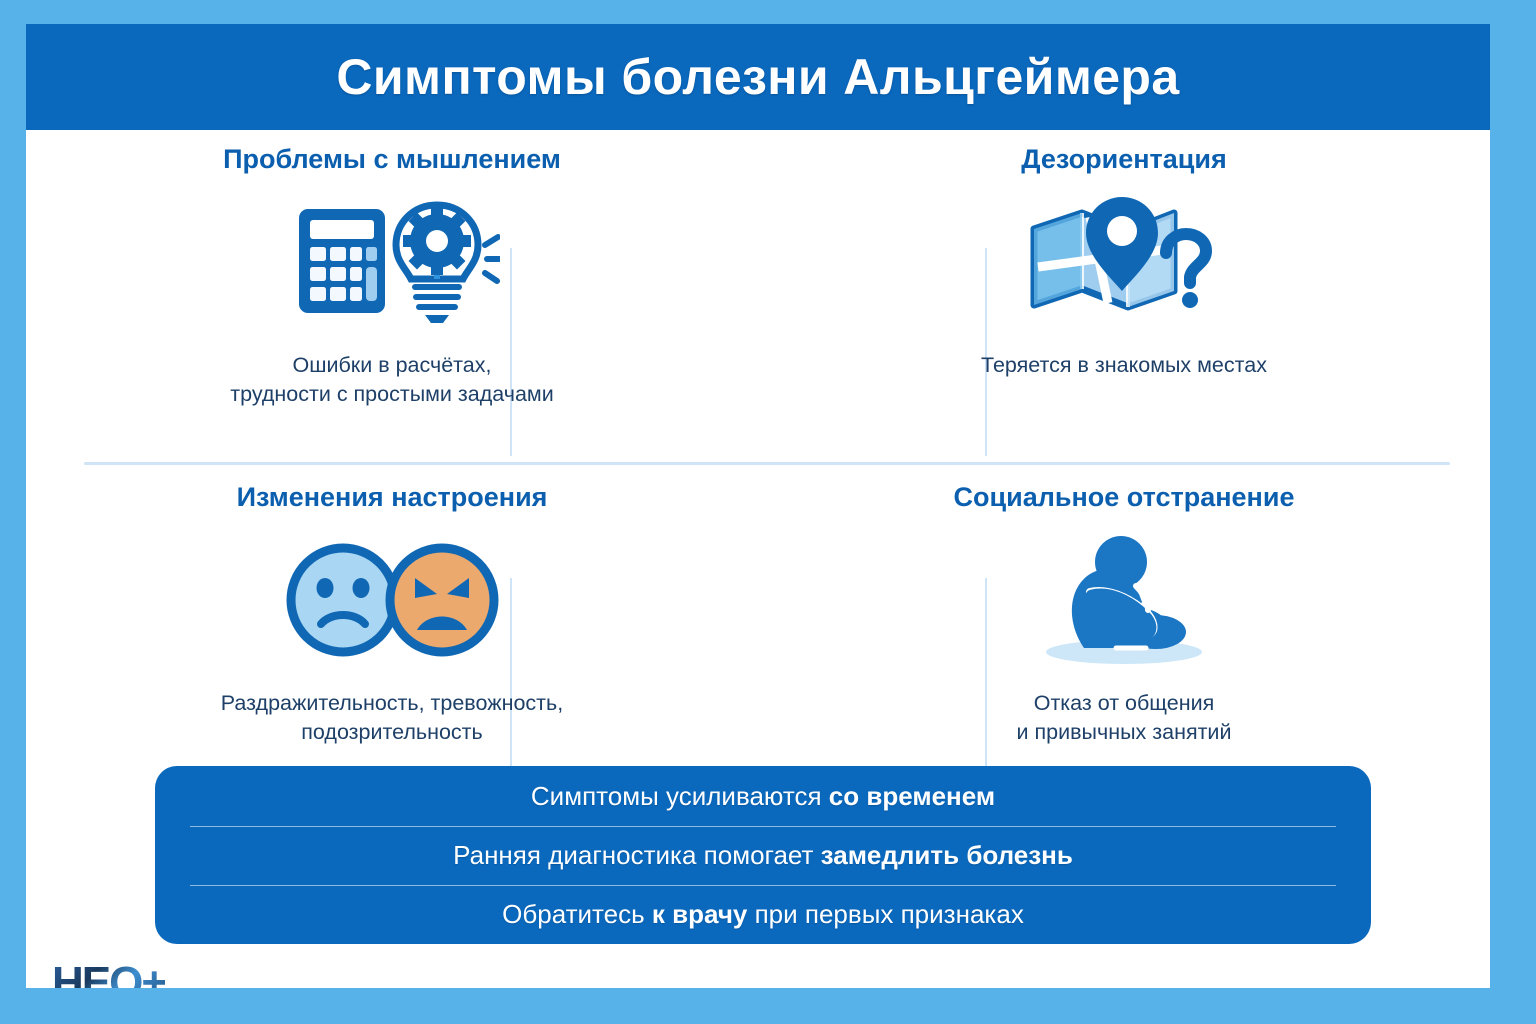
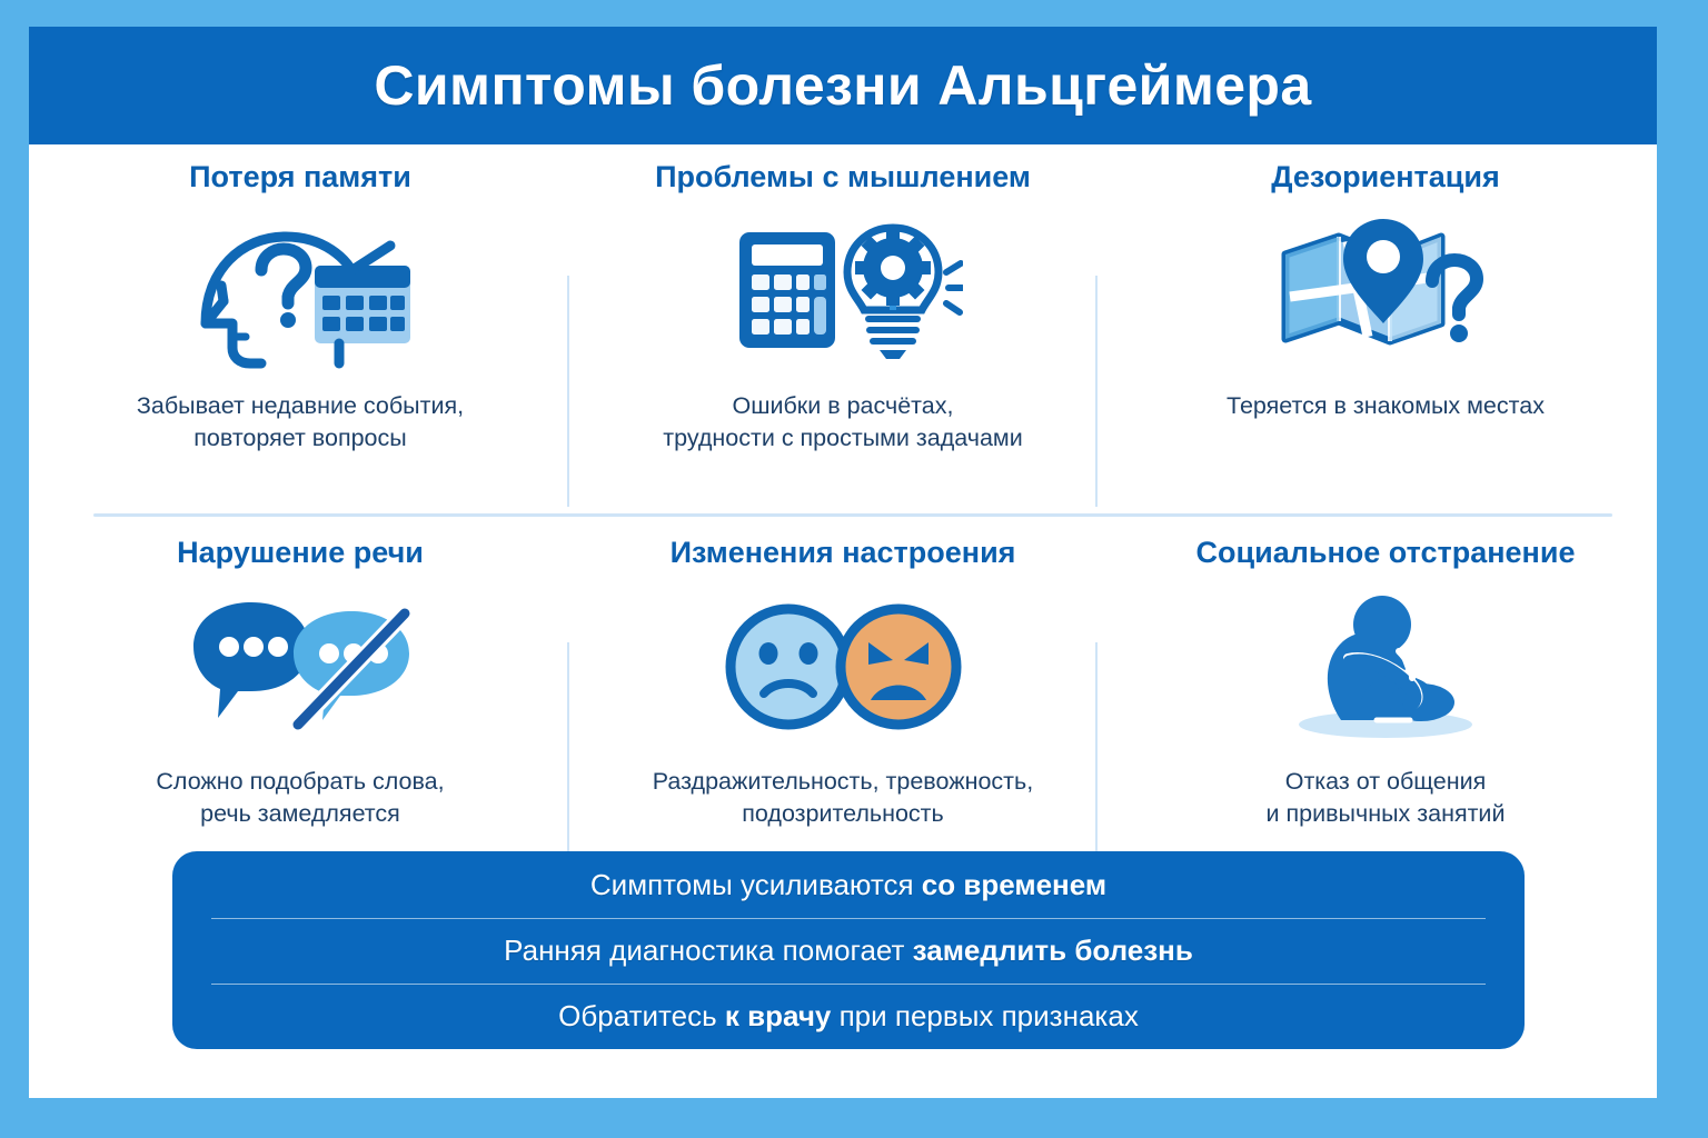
  Симптомы болезни Альцгеймера
+ Потеря памяти
+ Забывает недавние события,
+ повторяет вопросы
  Проблемы с мышлением
  Ошибки в расчётах,
  трудности с простыми задачами
  Дезориентация
  Теряется в знакомых местах
+ Нарушение речи
+ Сложно подобрать слова,
+ речь замедляется
  Изменения настроения
  Раздражительность, тревожность,
  подозрительность
  Социальное отстранение
  Отказ от общения
  и привычных занятий
  Симптомы усиливаются со временем
  Ранняя диагностика помогает замедлить болезнь
  Обратитесь к врачу при первых признаках
- НЕО+
